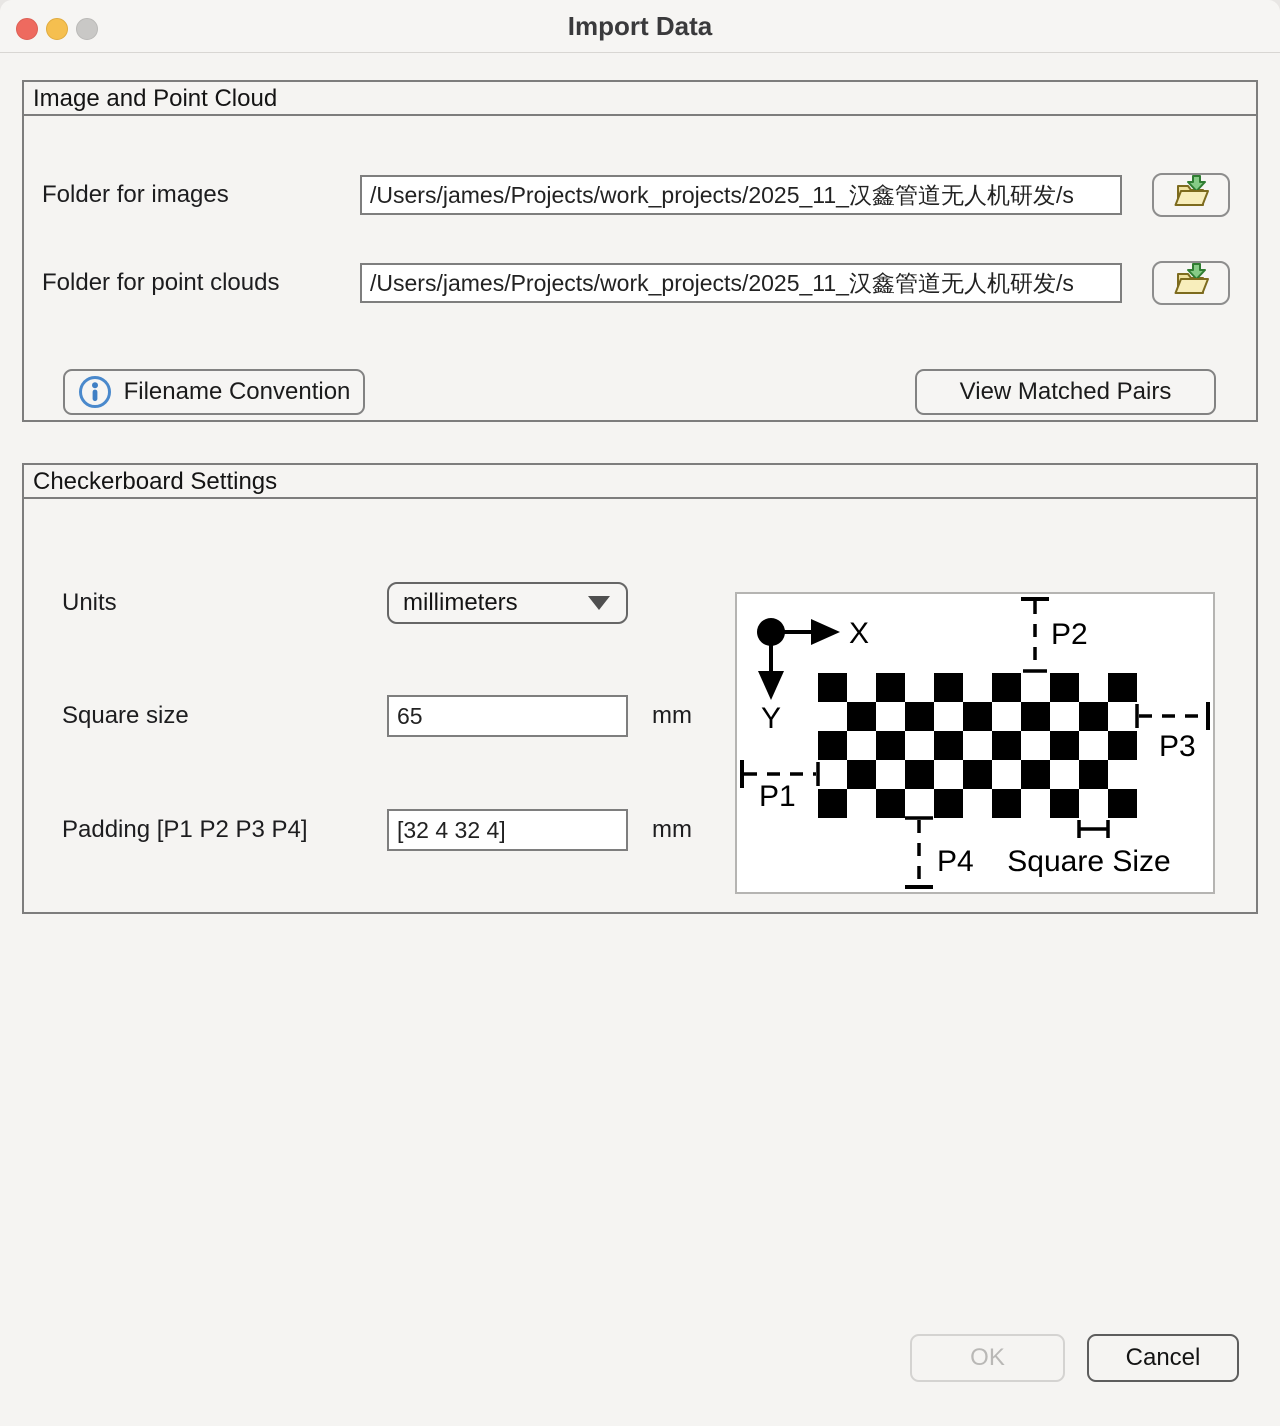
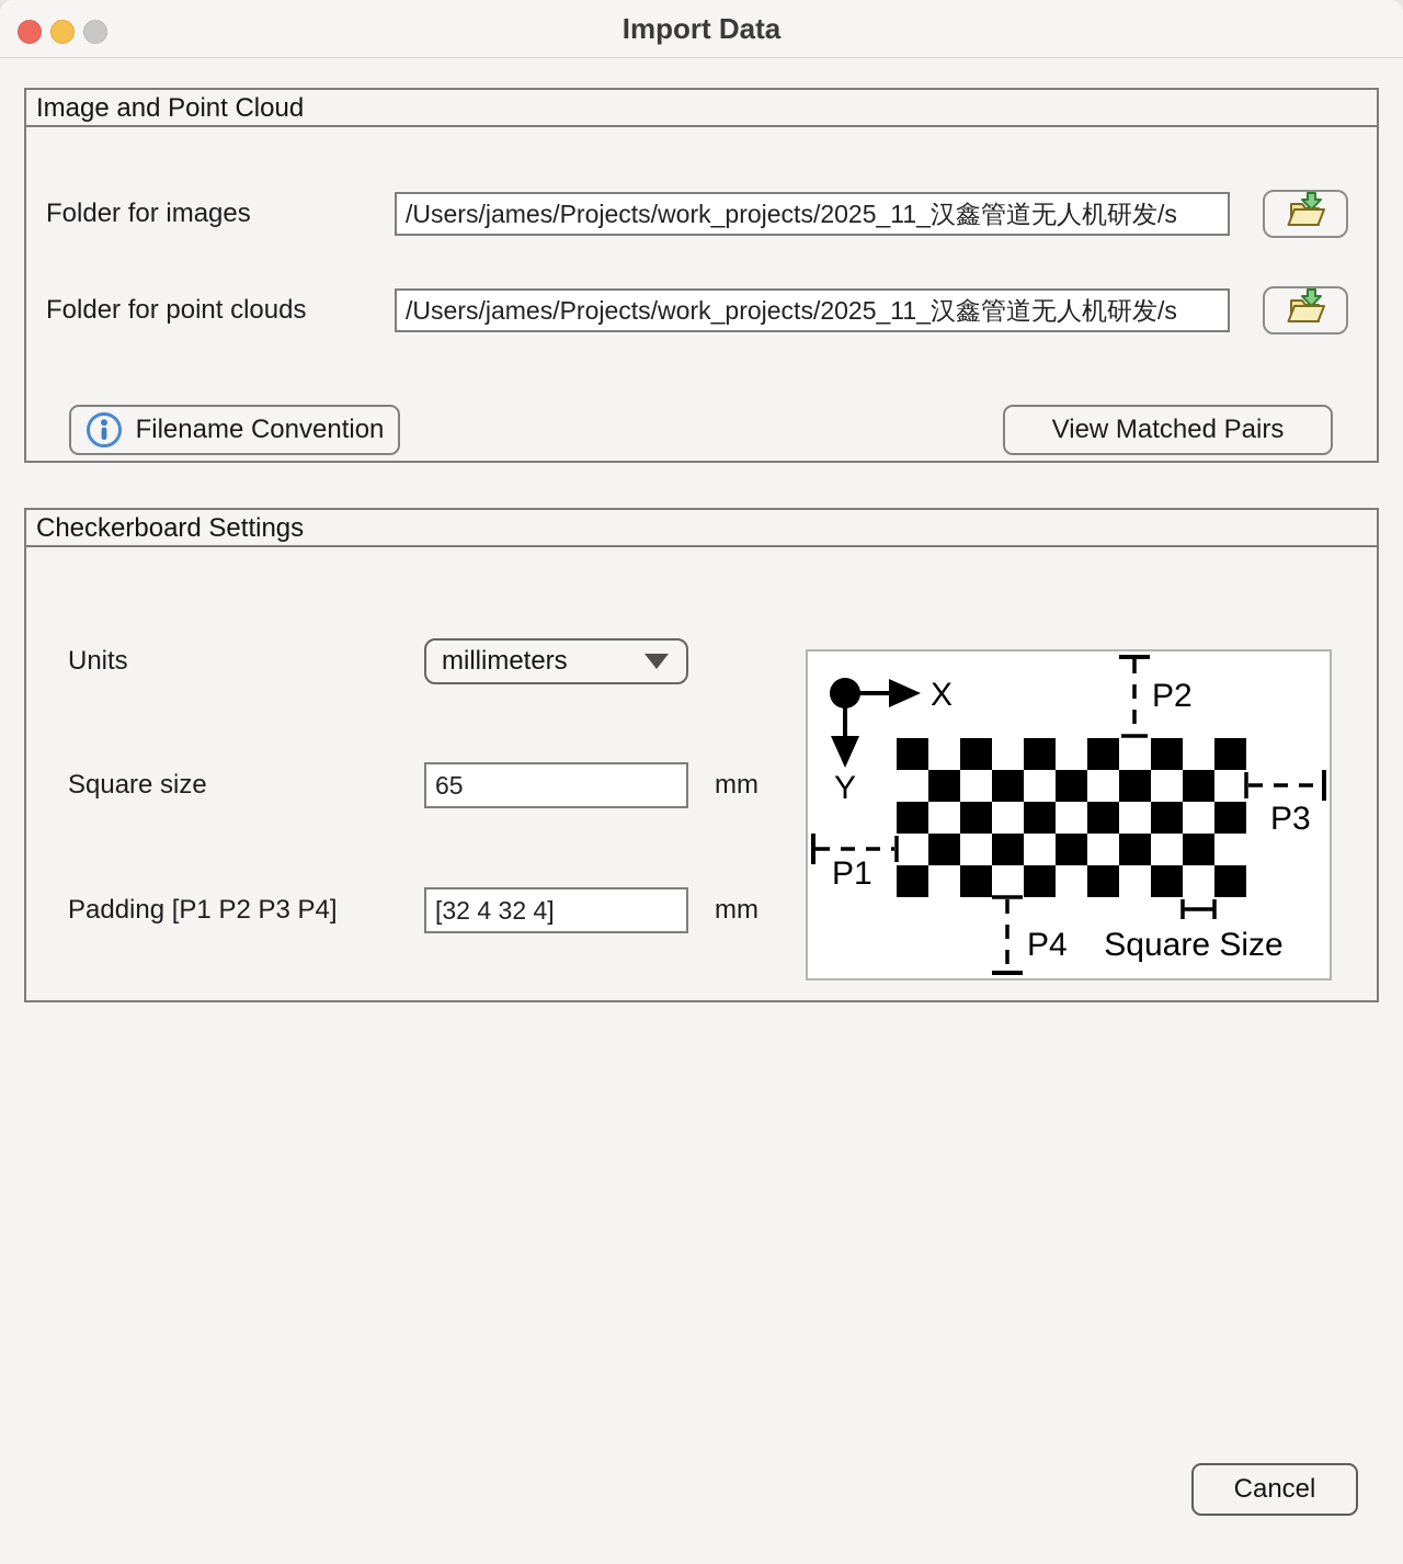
  Import Data
  Image and Point Cloud
  Folder for images
  /Users/james/Projects/work_projects/2025_11_汉鑫管道无人机研发/s
  Folder for point clouds
  /Users/james/Projects/work_projects/2025_11_汉鑫管道无人机研发/s
  Filename Convention
  View Matched Pairs
  Checkerboard Settings
  Units
  millimeters
  Square size
  65
  mm
  Padding [P1 P2 P3 P4]
  [32 4 32 4]
  mm
  X
  Y
  P2
  P3
  P1
  P4
  Square Size
- OK
  Cancel
